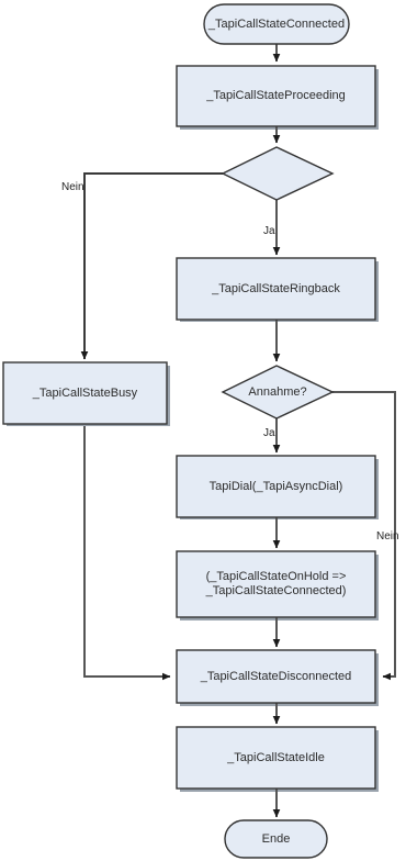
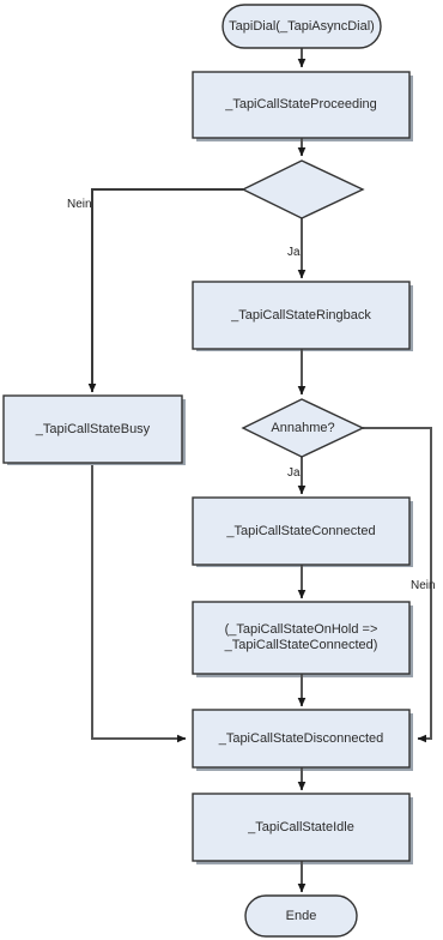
- _TapiCallStateConnected
+ TapiDial(_TapiAsyncDial)
  _TapiCallStateProceeding
  _TapiCallStateRingback
  _TapiCallStateBusy
  Annahme?
- TapiDial(_TapiAsyncDial)
+ _TapiCallStateConnected
  (_TapiCallStateOnHold =>
  _TapiCallStateConnected)
  _TapiCallStateDisconnected
  _TapiCallStateIdle
  Ende
  Nein
  Ja
  Ja
  Nein
